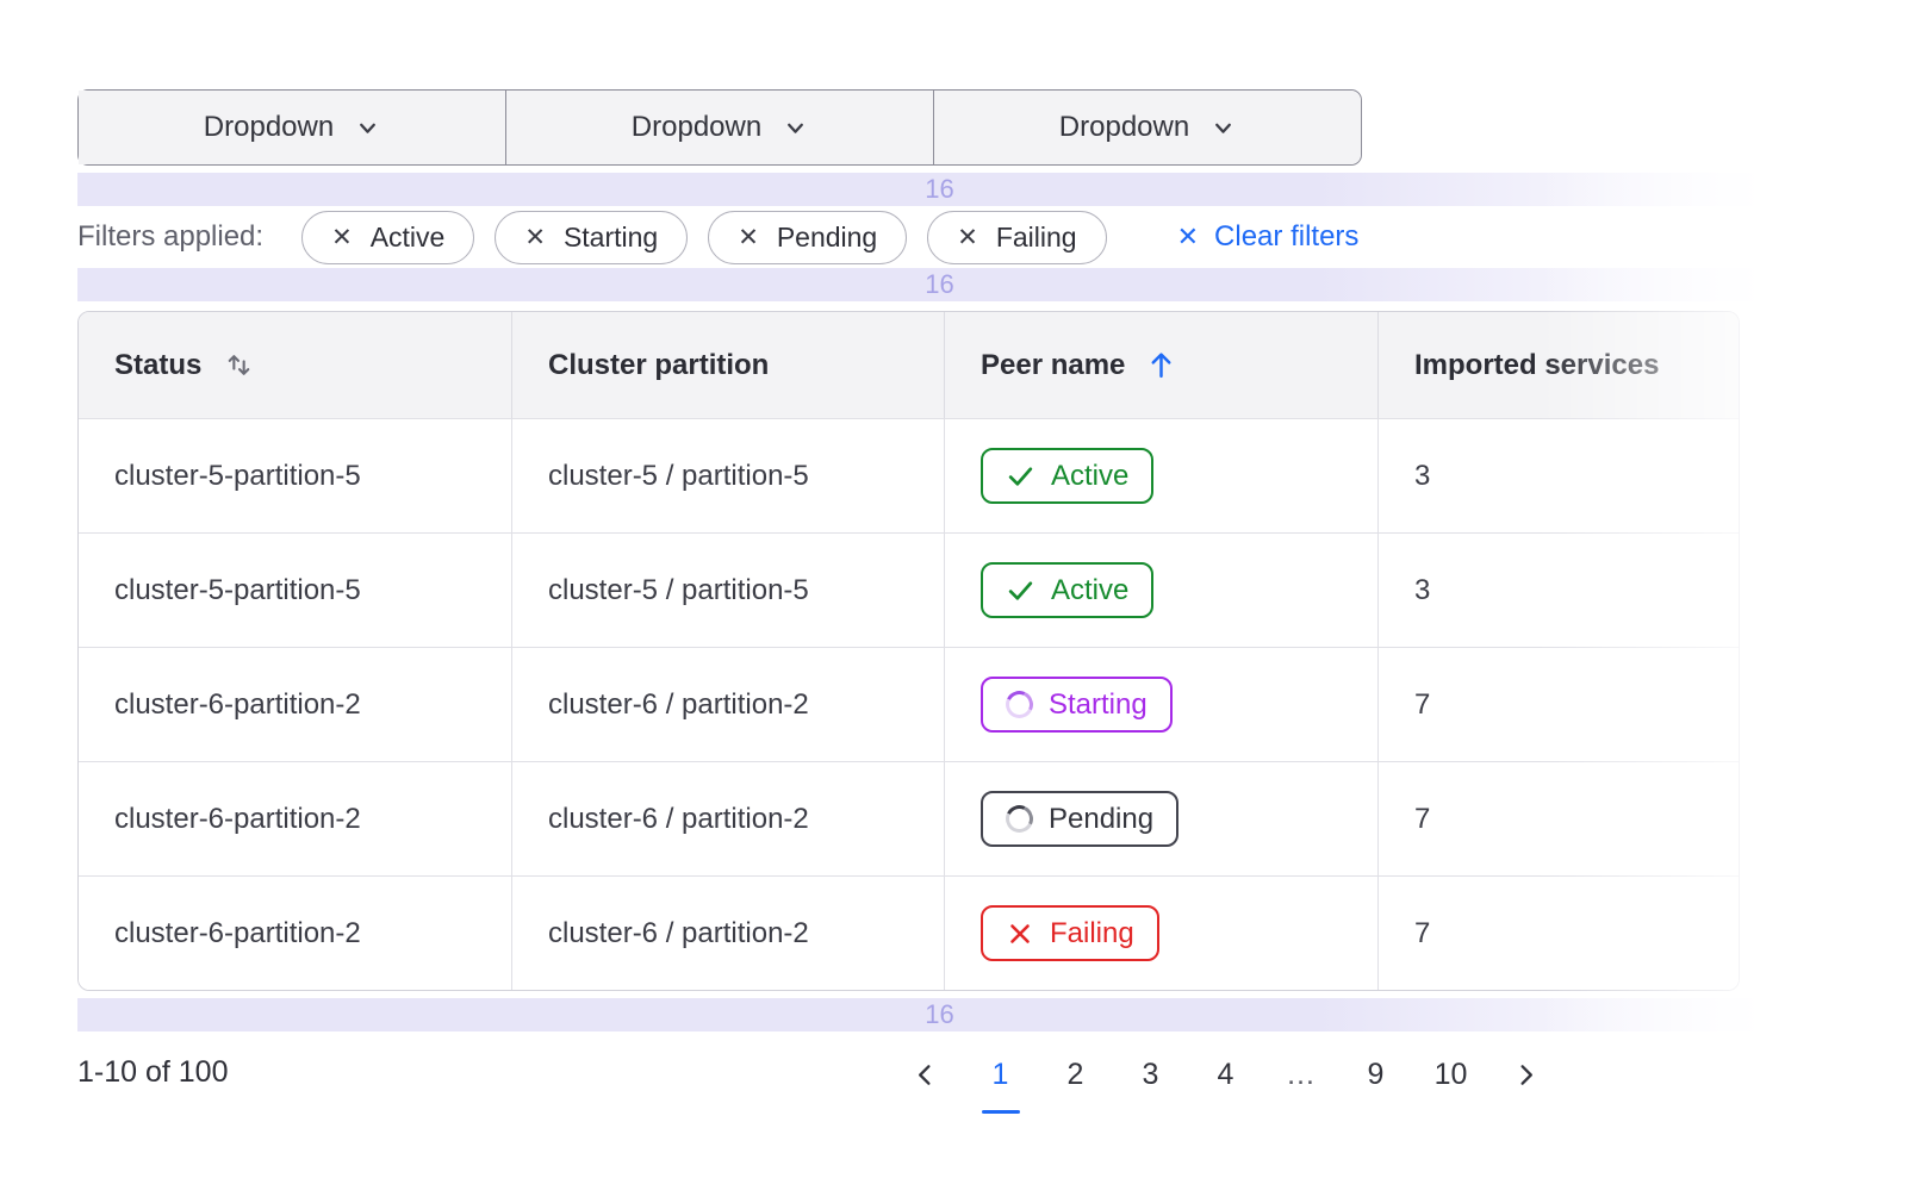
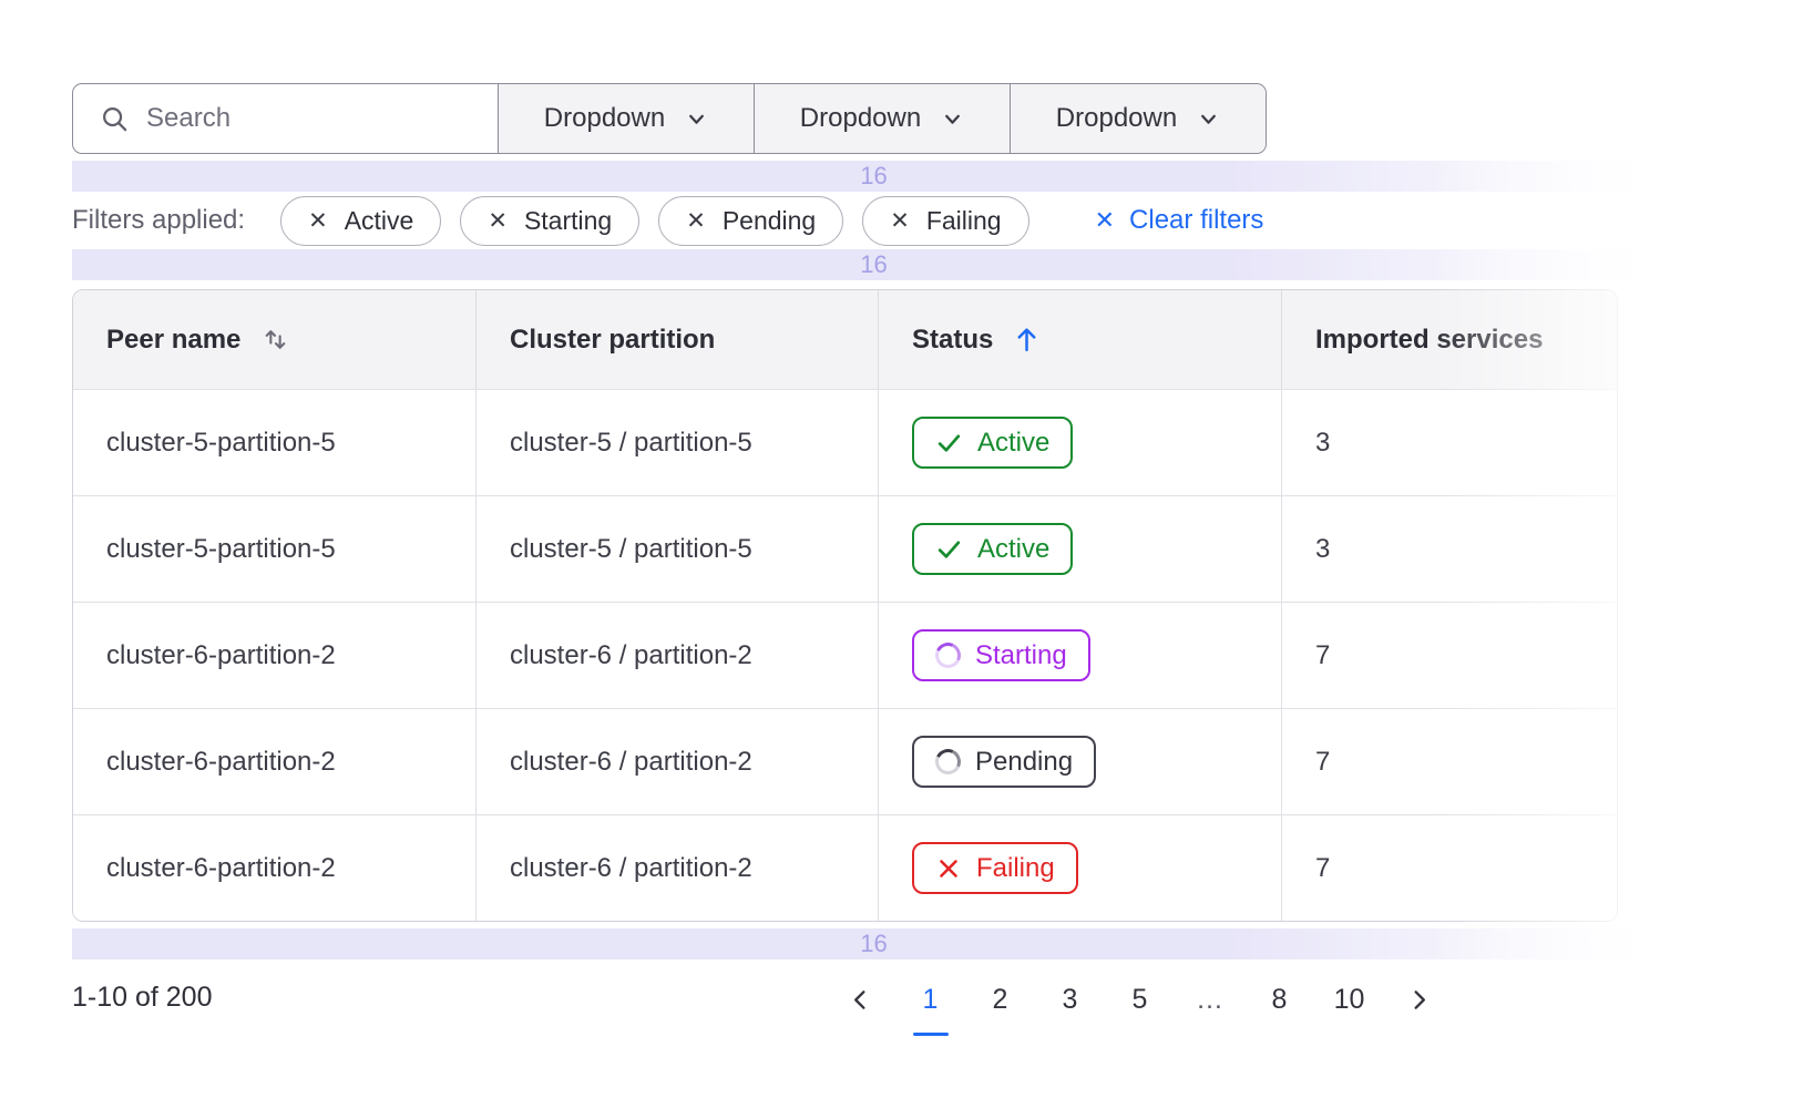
+ Search
  Dropdown
  Dropdown
  Dropdown
  16
  16
  16
  Filters applied:
  ✕
  Active
  ✕
  Starting
  ✕
  Pending
  ✕
  Failing
  ✕
  Clear filters
- Status
+ Peer name
  Cluster partition
- Peer name
+ Status
  cluster-5-partition-5
  cluster-5 / partition-5
  Active
  3
  cluster-5-partition-5
  cluster-5 / partition-5
  Active
  3
  cluster-6-partition-2
  cluster-6 / partition-2
  Starting
  7
  cluster-6-partition-2
  cluster-6 / partition-2
  Pending
  7
  cluster-6-partition-2
  cluster-6 / partition-2
  Failing
  7
- 1-10 of 100
+ 1-10 of 200
  1
  2
  3
- 4
+ 5
  …
- 9
+ 8
  10
